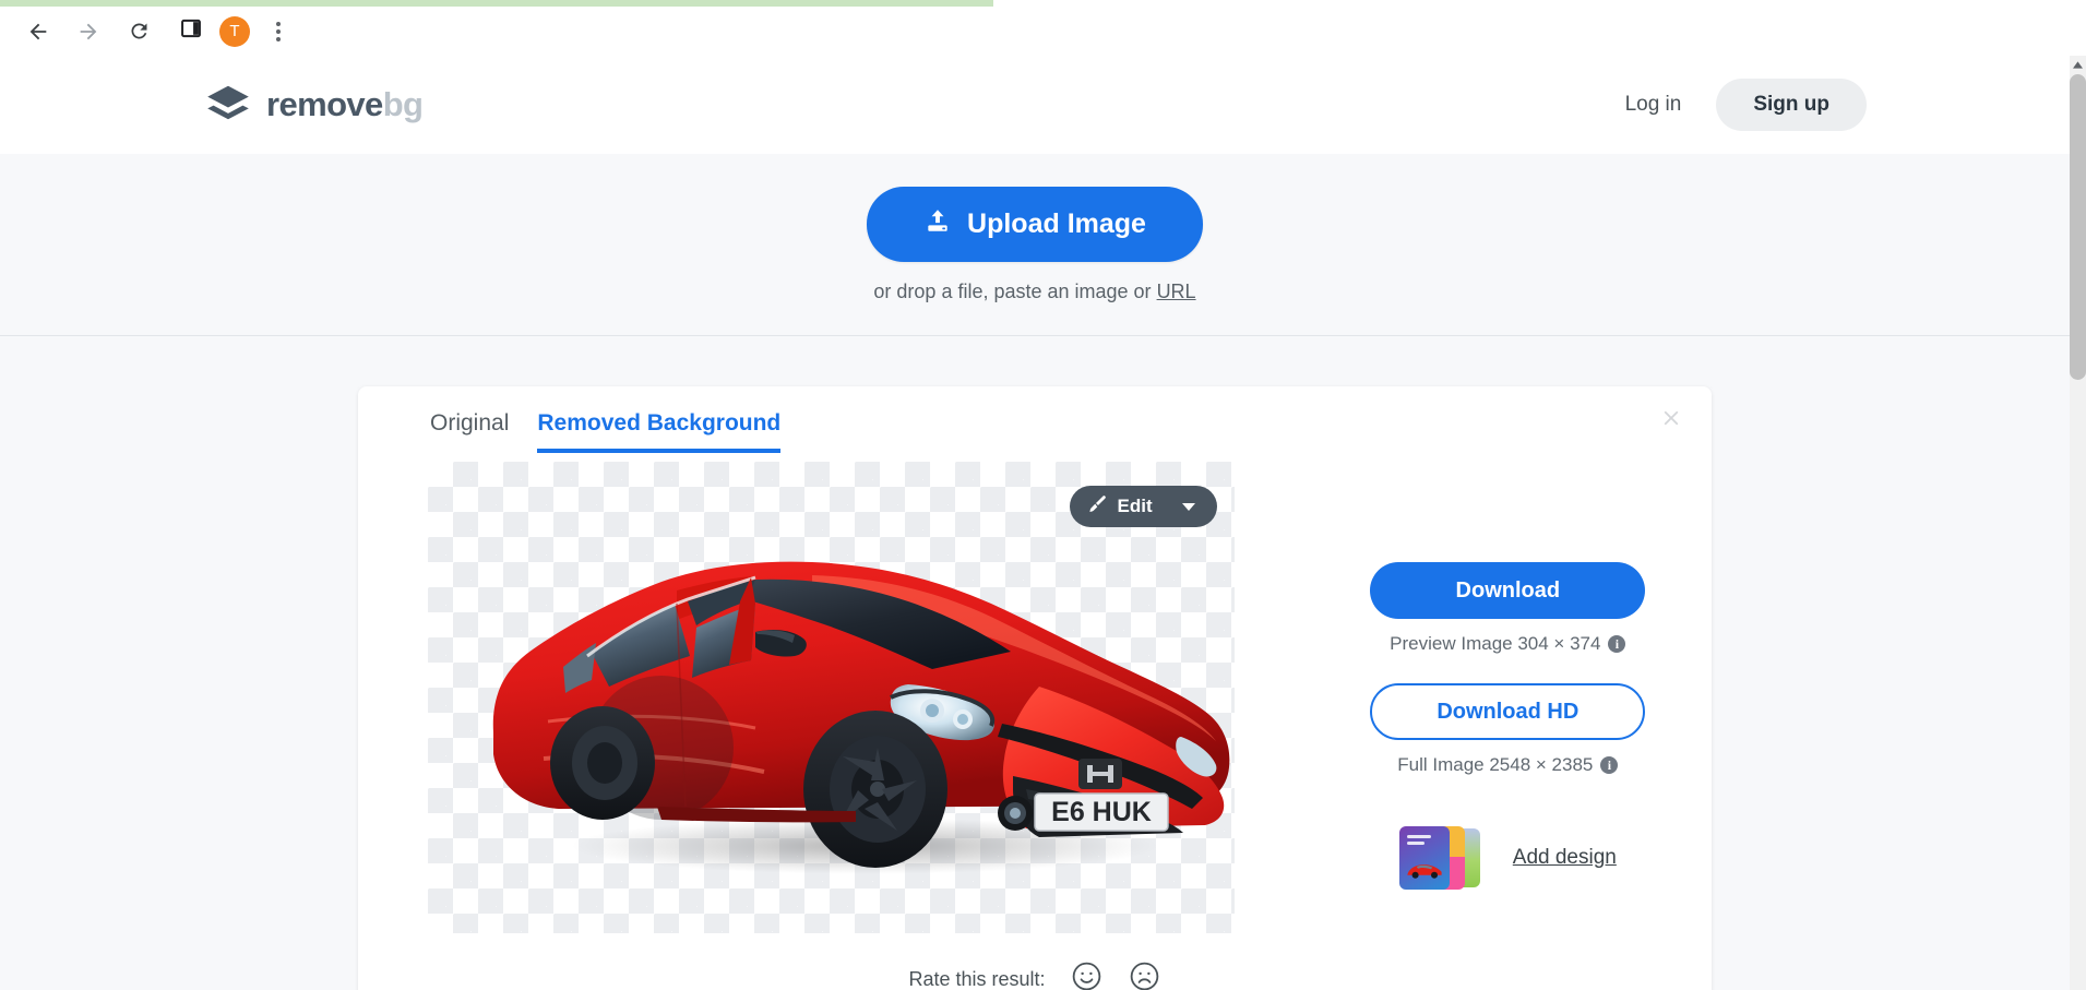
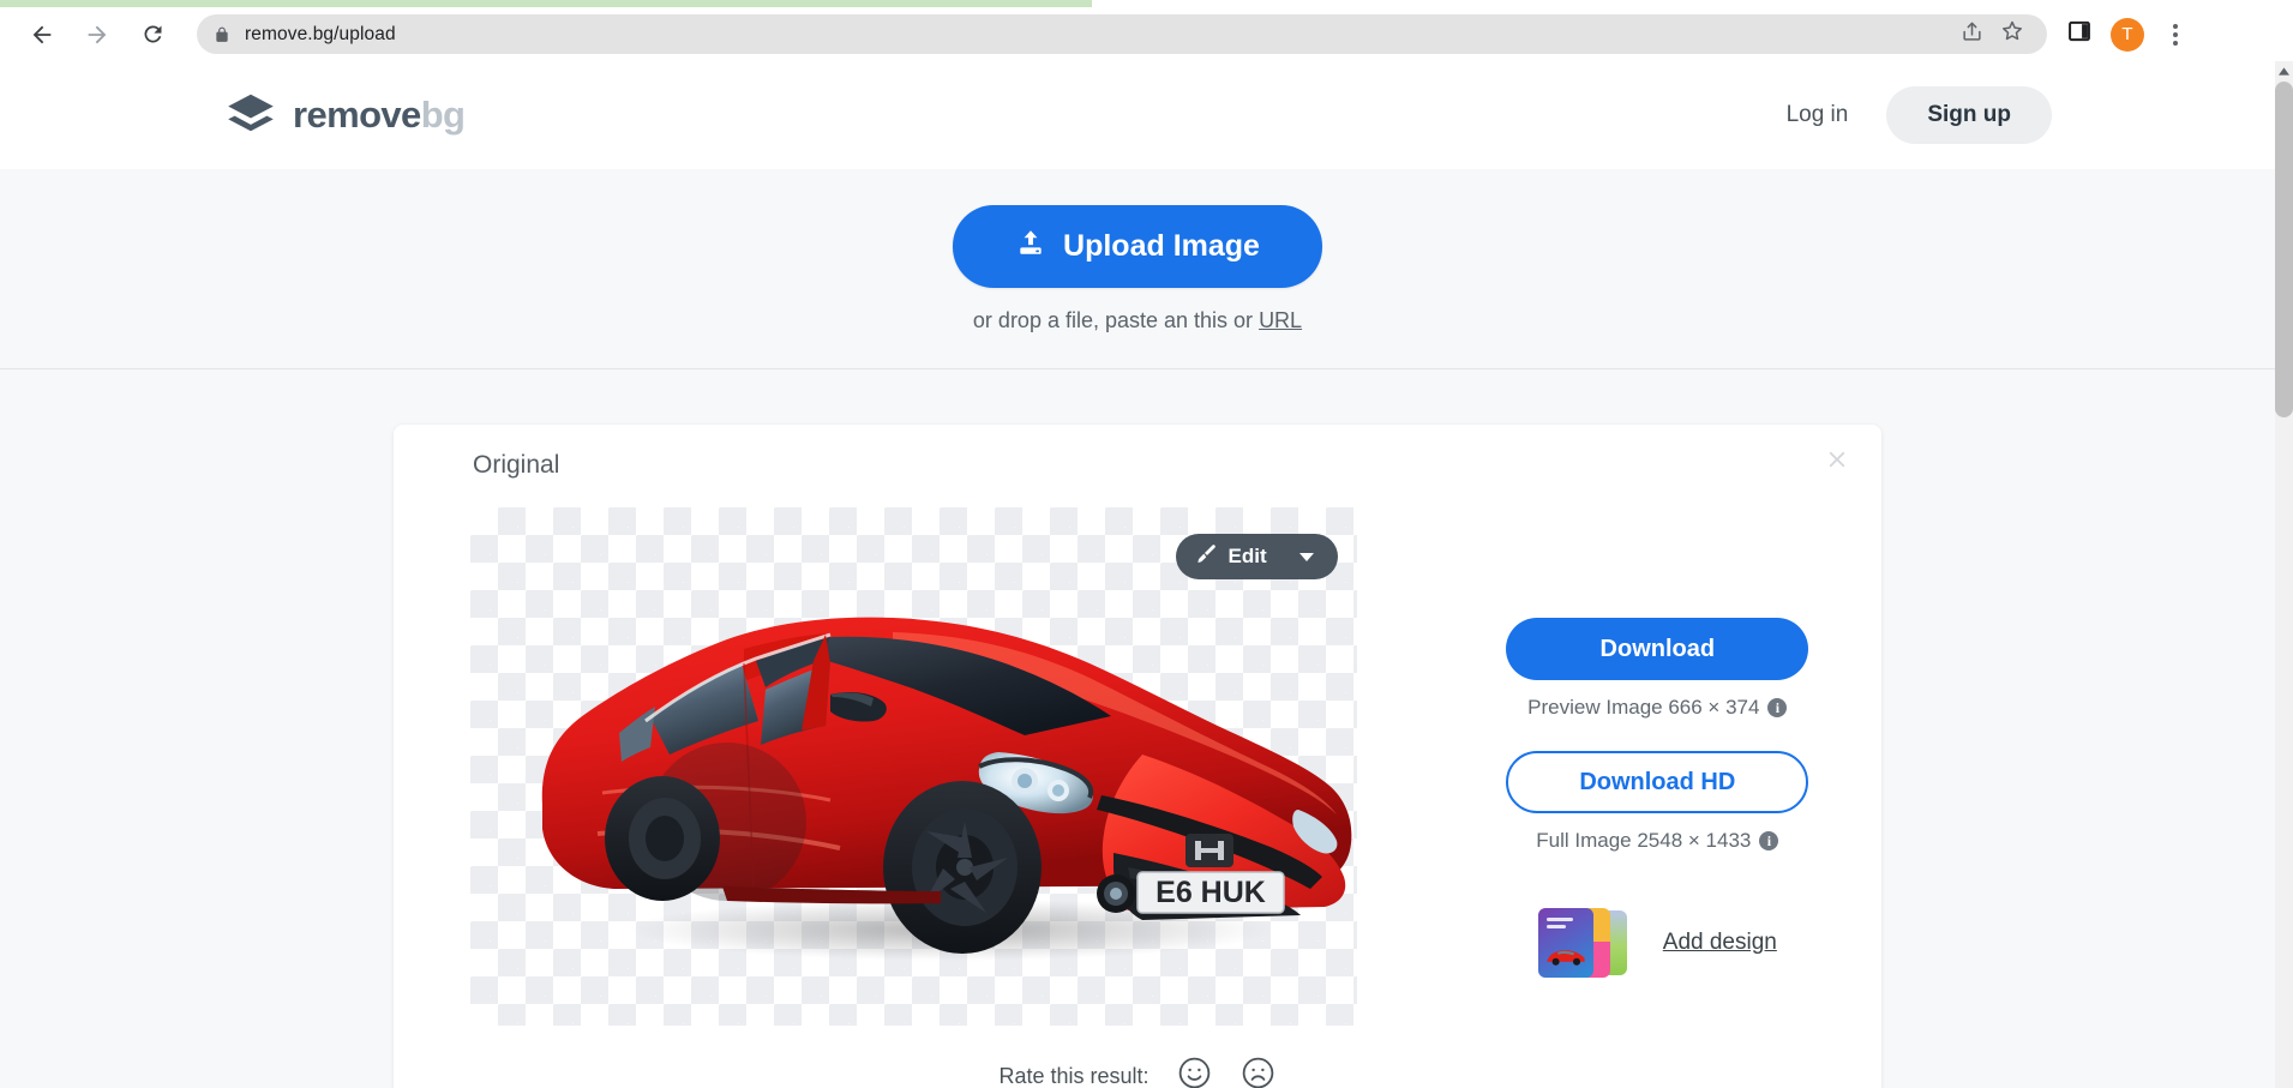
+ remove.bg/upload
  T
  removebg
  Log in
  Sign up
  Upload Image
- or drop a file, paste an image or URL
+ or drop a file, paste an this or URL
  Original
- Removed Background
  E6 HUK
  Edit
  Download
- Preview Image 304 × 374
+ Preview Image 666 × 374
  i
  Download HD
- Full Image 2548 × 2385
+ Full Image 2548 × 1433
  i
  Add design
  Rate this result:
